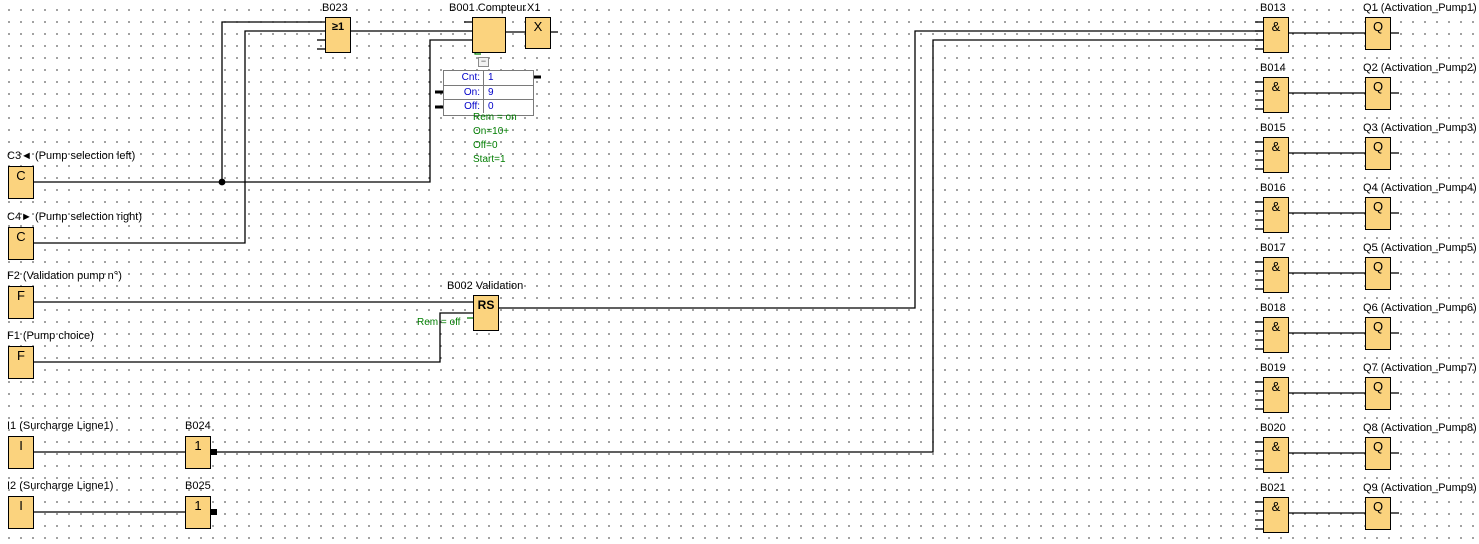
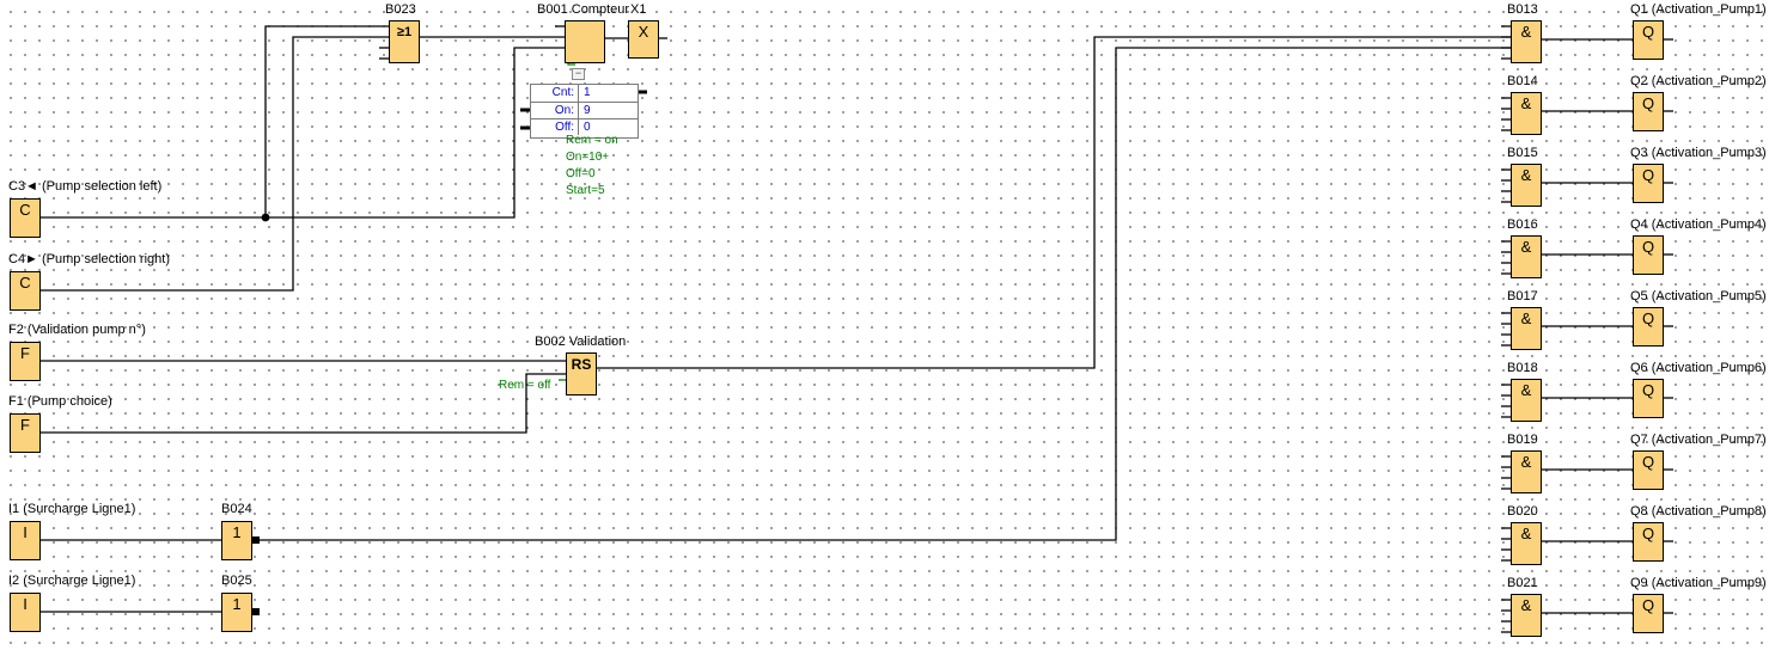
  Cnt:
  1
  On:
  9
  Off:
  0
  −
  Rem = on
  On=10+
  Off=0
- Start=1
+ Start=5
  Rem = off
  C3◄ (Pump selection left)
  C
  C4► (Pump selection right)
  C
  F2 (Validation pump n°)
  F
  F1 (Pump choice)
  F
  I1 (Surcharge Ligne1)
  I
  I2 (Surcharge Ligne1)
  I
  B023
  ≥1
  B001 Compteur
  X1
  X
  B002 Validation
  RS
  B024
  1
  B025
  1
  B013
  &
  Q1 (Activation_Pump1)
  Q
  B014
  &
  Q2 (Activation_Pump2)
  Q
  B015
  &
  Q3 (Activation_Pump3)
  Q
  B016
  &
  Q4 (Activation_Pump4)
  Q
  B017
  &
  Q5 (Activation_Pump5)
  Q
  B018
  &
  Q6 (Activation_Pump6)
  Q
  B019
  &
  Q7 (Activation_Pump7)
  Q
  B020
  &
  Q8 (Activation_Pump8)
  Q
  B021
  &
  Q9 (Activation_Pump9)
  Q
